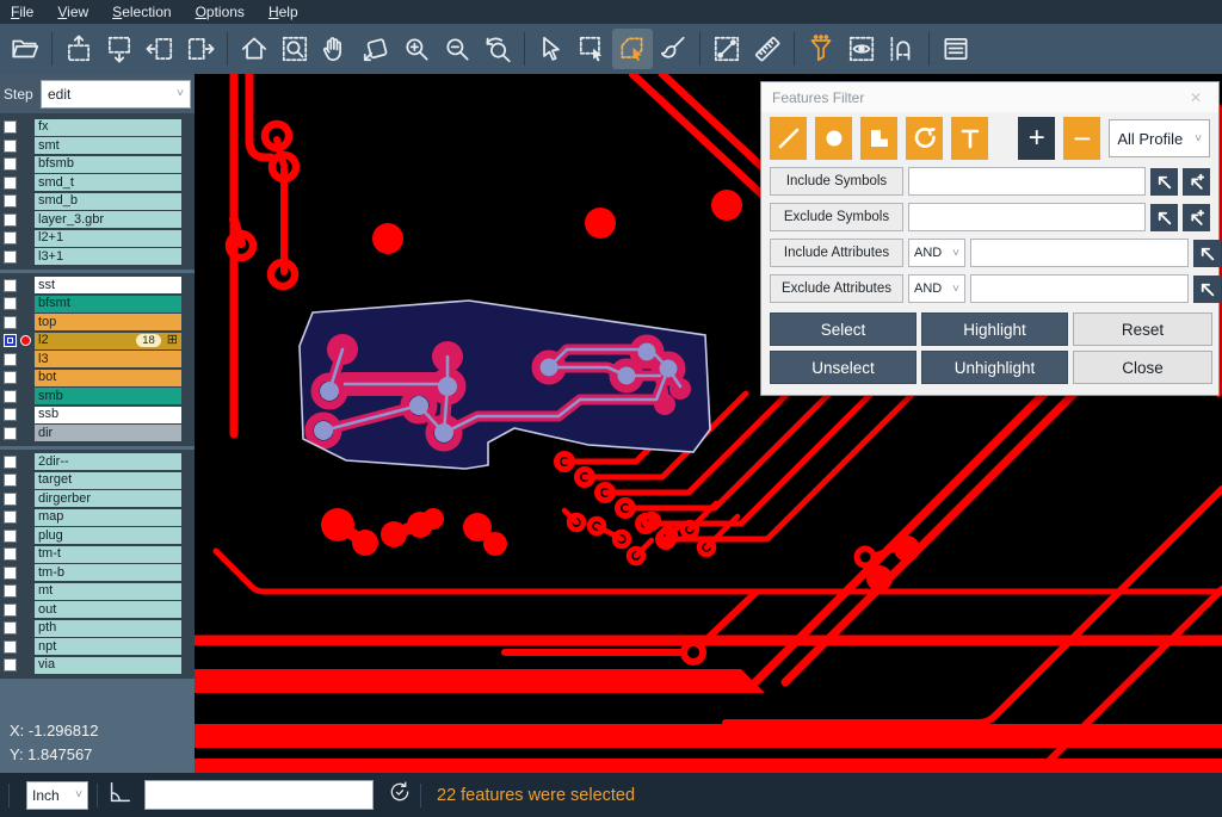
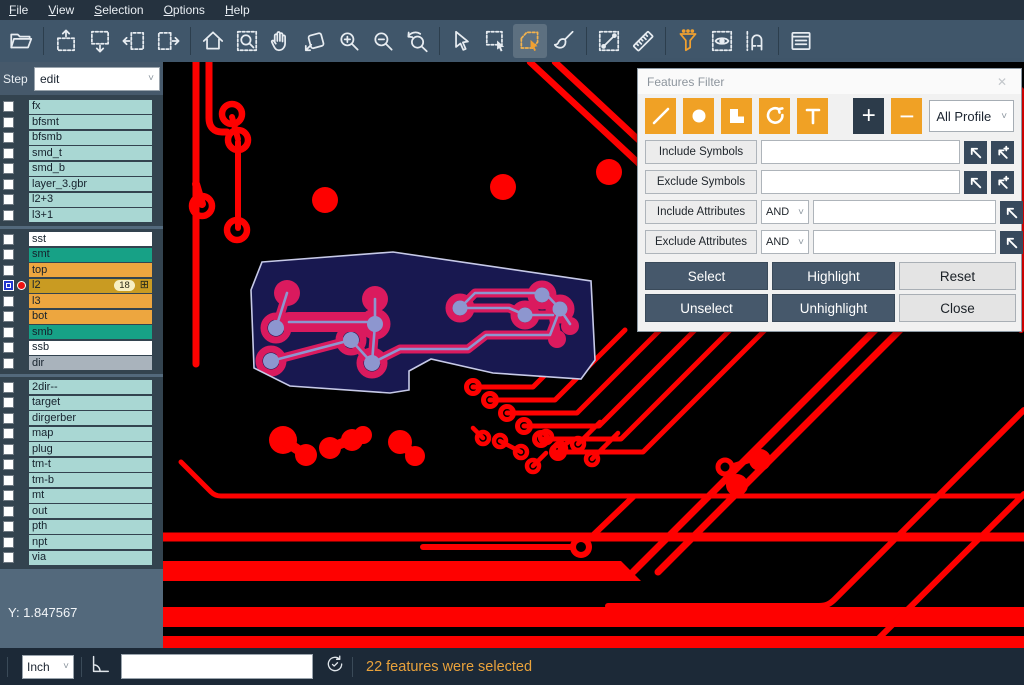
  File
  View
  Selection
  Options
  Help
  Features Filter
  ✕
  +
  −
  All Profile
  ˅
  Include Symbols
  Exclude Symbols
  Include Attributes
  AND
  ˅
  Exclude Attributes
  AND
  ˅
  Select
  Highlight
  Reset
  Unselect
  Unhighlight
  Close
  Step
  edit
  ˅
  fx
- smt
+ bfsmt
  bfsmb
  smd_t
  smd_b
  layer_3.gbr
- l2+1
+ l2+3
  l3+1
  sst
- bfsmt
+ smt
  top
  l2
  18
  ⊞
  l3
  bot
  smb
  ssb
  dir
  2dir--
  target
  dirgerber
  map
  plug
  tm-t
  tm-b
  mt
  out
  pth
  npt
  via
- X: -1.296812
  Y: 1.847567
  Inch
  ˅
  22 features were selected
